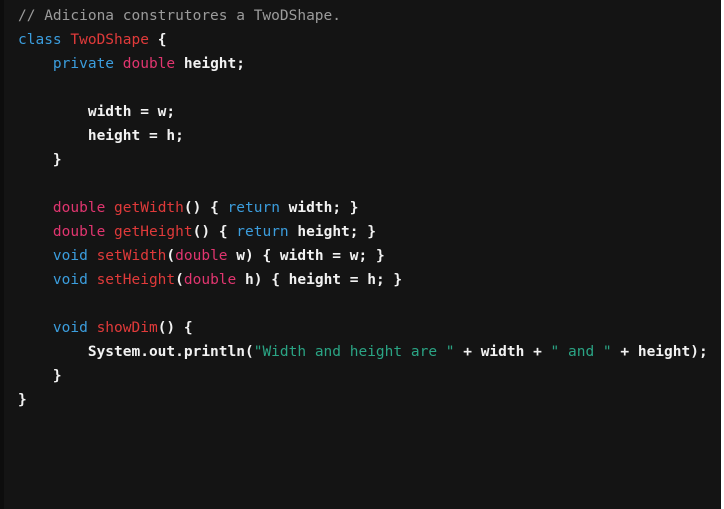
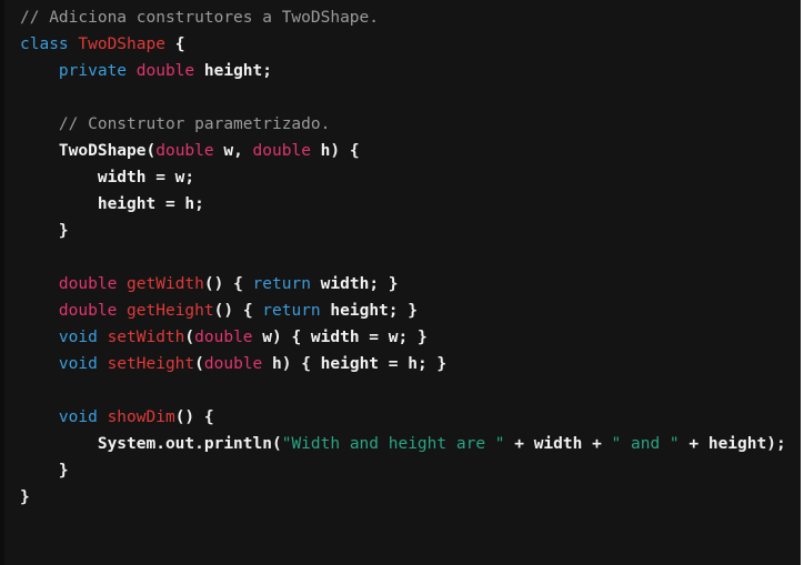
  // Adiciona construtores a TwoDShape.
  class TwoDShape {
  private double height;
+ // Construtor parametrizado.
+ TwoDShape(double w, double h) {
  width = w;
  height = h;
  }
  double getWidth() { return width; }
  double getHeight() { return height; }
  void setWidth(double w) { width = w; }
  void setHeight(double h) { height = h; }
  void showDim() {
  System.out.println("Width and height are " + width + " and " + height);
  }
  }
